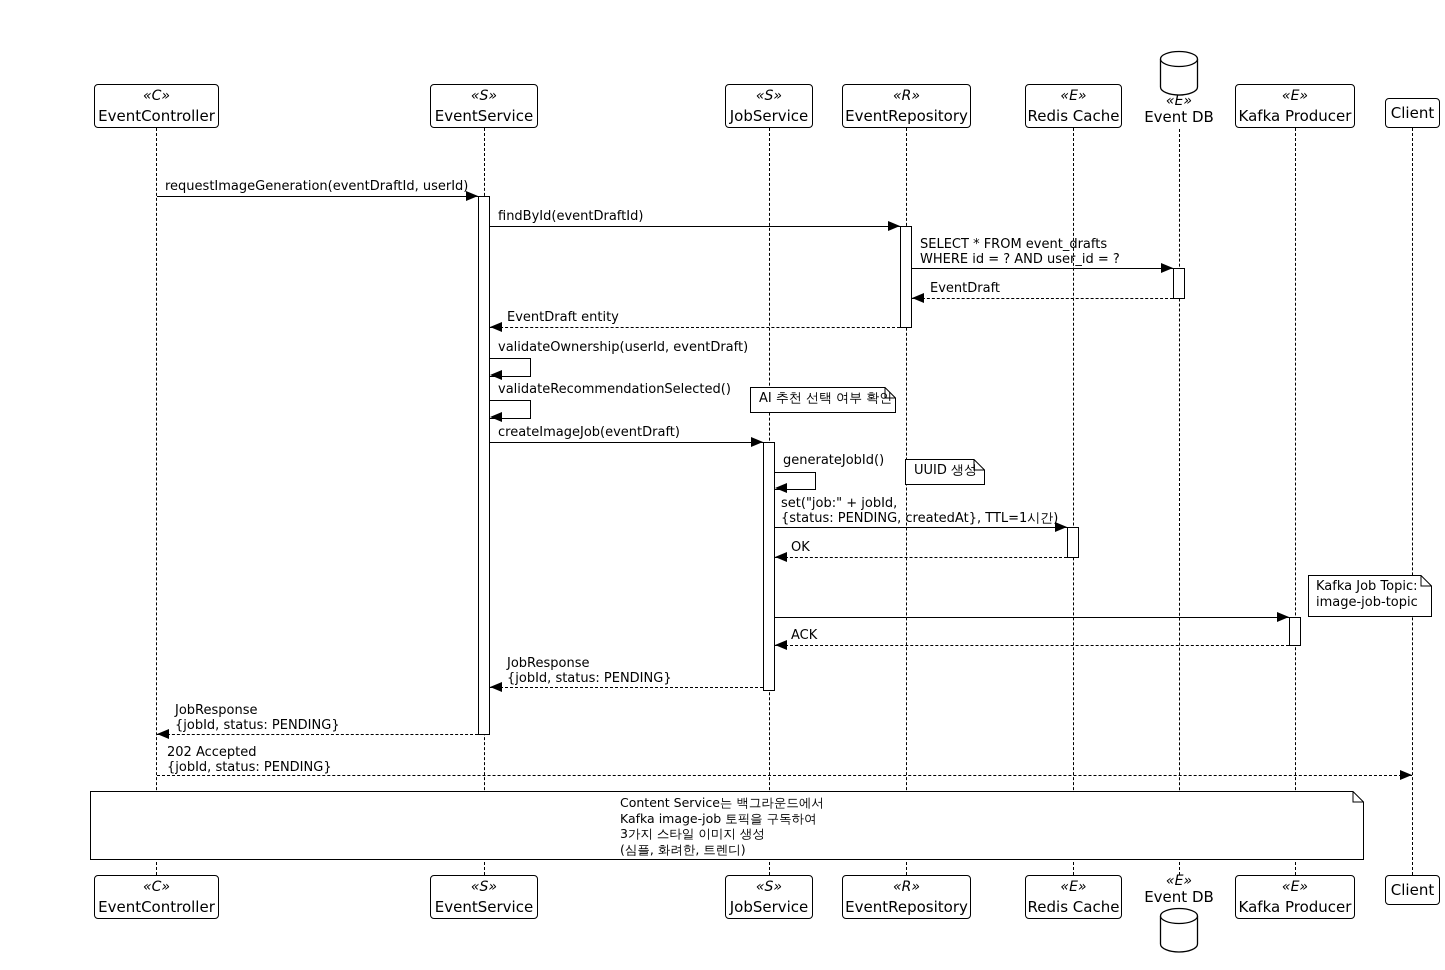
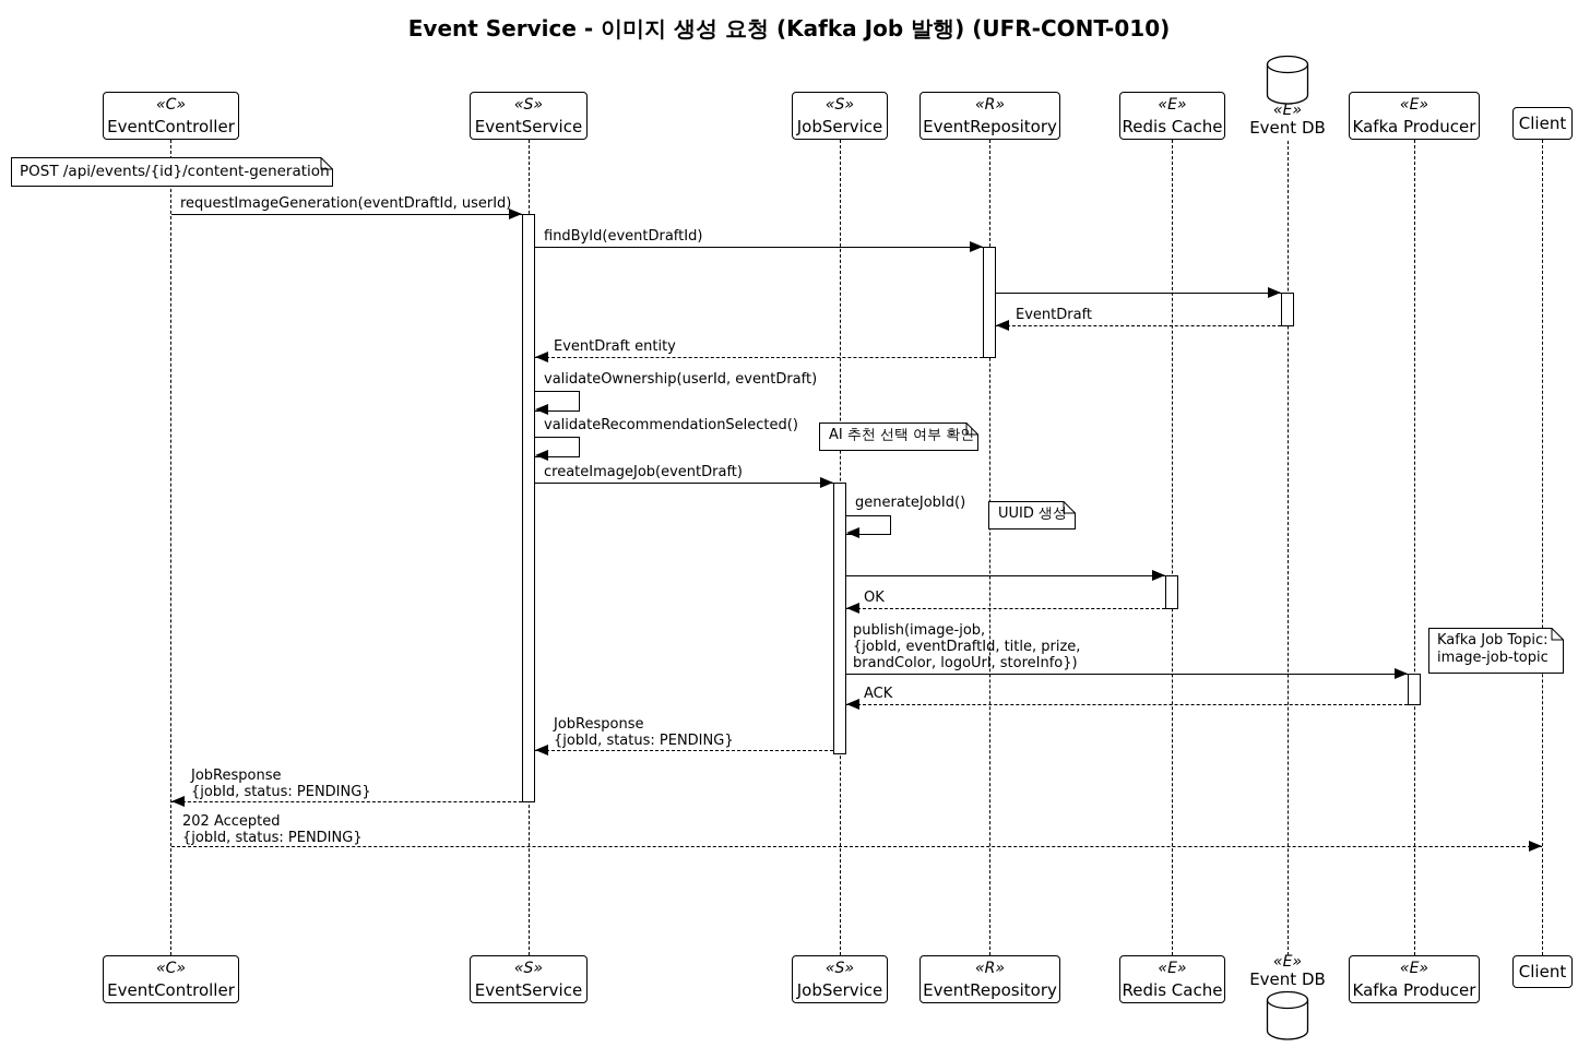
+ Event Service - 이미지 생성 요청 (Kafka Job 발행) (UFR-CONT-010)
  «C»
  EventController
  «S»
  EventService
  «S»
  JobService
  «R»
  EventRepository
  «E»
  Redis Cache
  «E»
  Kafka Producer
  Client
  «E»
  Event DB
+ POST /api/events/{id}/content-generation
  requestImageGeneration(eventDraftId, userId)
  findById(eventDraftId)
- SELECT * FROM event_drafts
- WHERE id = ? AND user_id = ?
  EventDraft
  EventDraft entity
  validateOwnership(userId, eventDraft)
  validateRecommendationSelected()
  AI 추천 선택 여부 확인
  createImageJob(eventDraft)
  generateJobId()
  UUID 생성
- set("job:" + jobId,
- {status: PENDING, createdAt}, TTL=1시간)
  OK
+ publish(image-job,
+ {jobId, eventDraftId, title, prize,
+ brandColor, logoUrl, storeInfo})
  Kafka Job Topic:
  image-job-topic
  ACK
  JobResponse
  {jobId, status: PENDING}
  JobResponse
  {jobId, status: PENDING}
  202 Accepted
  {jobId, status: PENDING}
- Content Service는 백그라운드에서
- Kafka image-job 토픽을 구독하여
- 3가지 스타일 이미지 생성
- (심플, 화려한, 트렌디)
  «C»
  EventController
  «S»
  EventService
  «S»
  JobService
  «R»
  EventRepository
  «E»
  Redis Cache
  «E»
  Kafka Producer
  Client
  «E»
  Event DB
